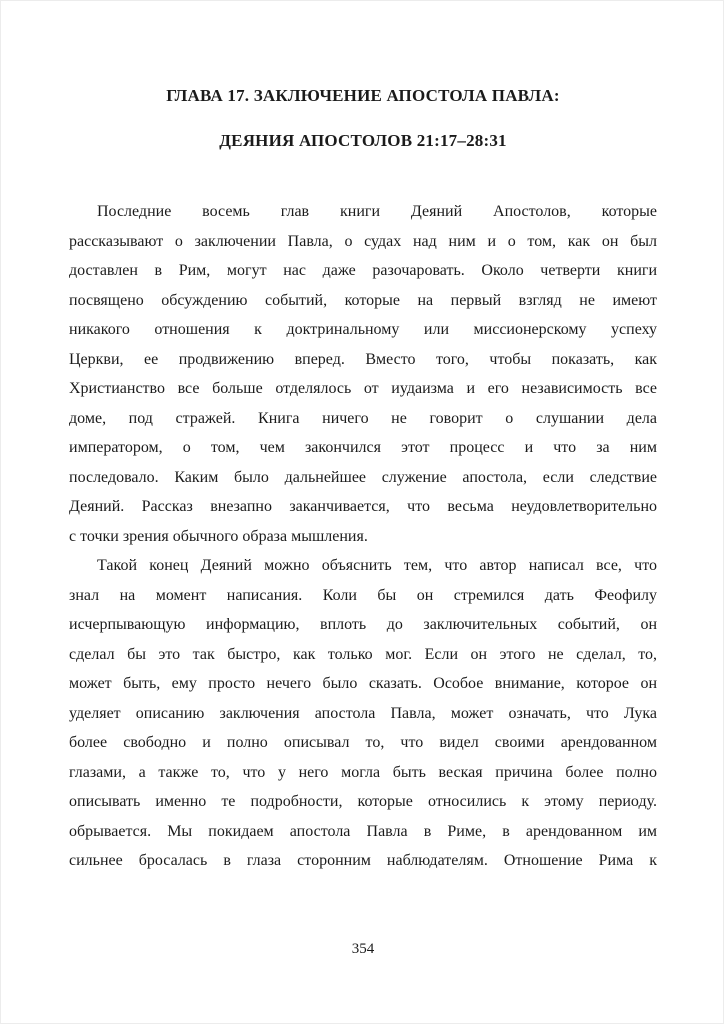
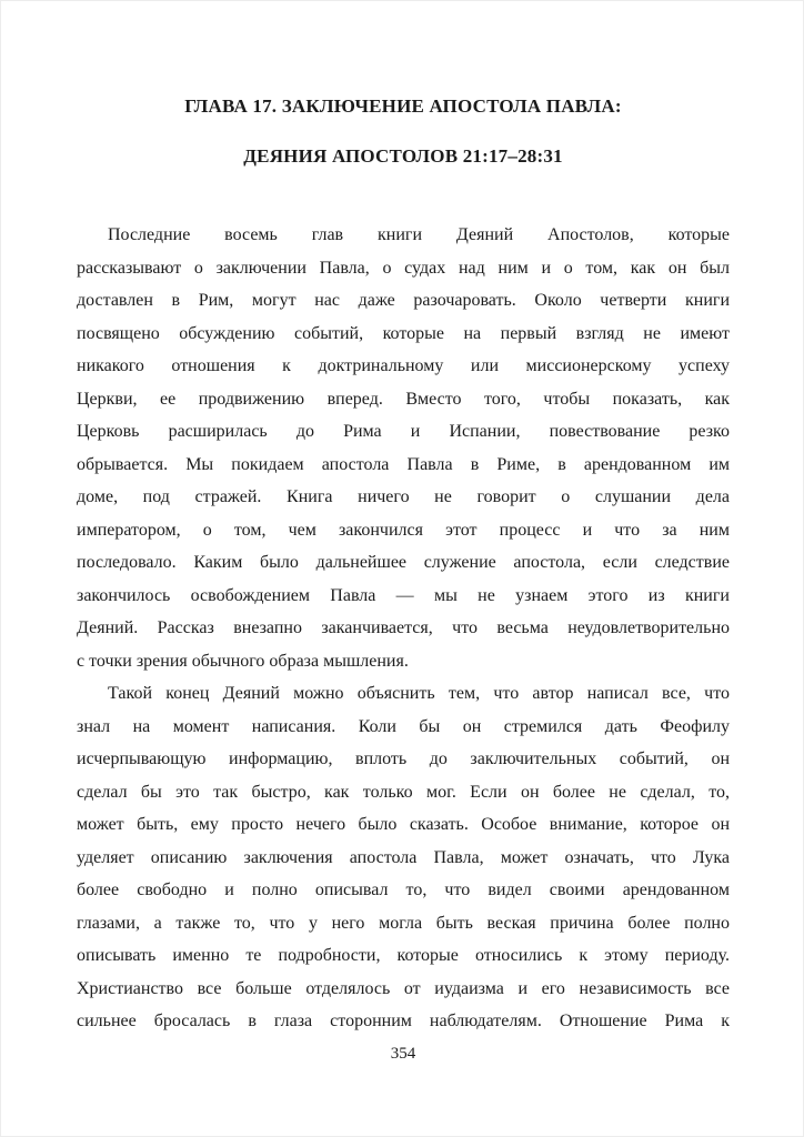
  ГЛАВА 17. ЗАКЛЮЧЕНИЕ АПОСТОЛА ПАВЛА:
  ДЕЯНИЯ АПОСТОЛОВ 21:17–28:31
  Последние восемь глав книги Деяний Апостолов, которые
  рассказывают о заключении Павла, о судах над ним и о том, как он был
  доставлен в Рим, могут нас даже разочаровать. Около четверти книги
  посвящено обсуждению событий, которые на первый взгляд не имеют
  никакого отношения к доктринальному или миссионерскому успеху
  Церкви, ее продвижению вперед. Вместо того, чтобы показать, как
+ Церковь расширилась до Рима и Испании, повествование резко
- Христианство все больше отделялось от иудаизма и его независимость все
+ обрывается. Мы покидаем апостола Павла в Риме, в арендованном им
  доме, под стражей. Книга ничего не говорит о слушании дела
  императором, о том, чем закончился этот процесс и что за ним
  последовало. Каким было дальнейшее служение апостола, если следствие
+ закончилось освобождением Павла — мы не узнаем этого из книги
  Деяний. Рассказ внезапно заканчивается, что весьма неудовлетворительно
  с точки зрения обычного образа мышления.
  Такой конец Деяний можно объяснить тем, что автор написал все, что
  знал на момент написания. Коли бы он стремился дать Феофилу
  исчерпывающую информацию, вплоть до заключительных событий, он
- сделал бы это так быстро, как только мог. Если он этого не сделал, то,
+ сделал бы это так быстро, как только мог. Если он более не сделал, то,
  может быть, ему просто нечего было сказать. Особое внимание, которое он
  уделяет описанию заключения апостола Павла, может означать, что Лука
  более свободно и полно описывал то, что видел своими арендованном
  глазами, а также то, что у него могла быть веская причина более полно
  описывать именно те подробности, которые относились к этому периоду.
- обрывается. Мы покидаем апостола Павла в Риме, в арендованном им
+ Христианство все больше отделялось от иудаизма и его независимость все
  сильнее бросалась в глаза сторонним наблюдателям. Отношение Рима к
  354
